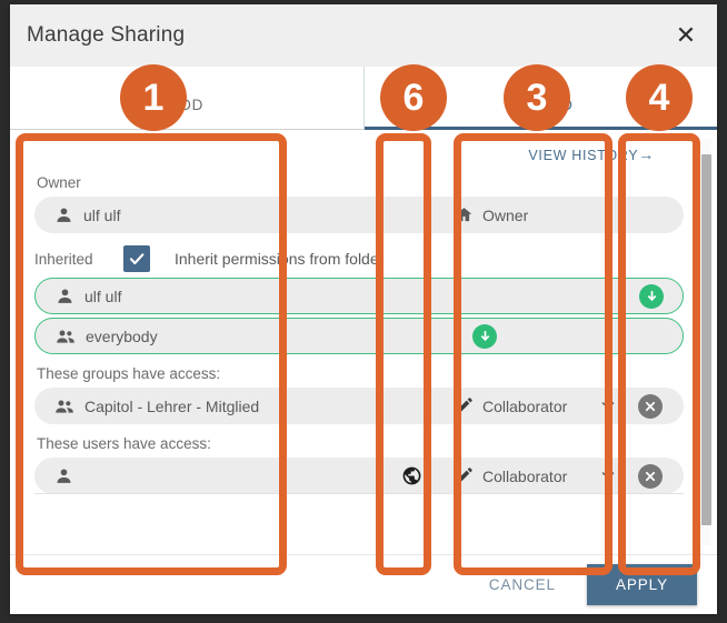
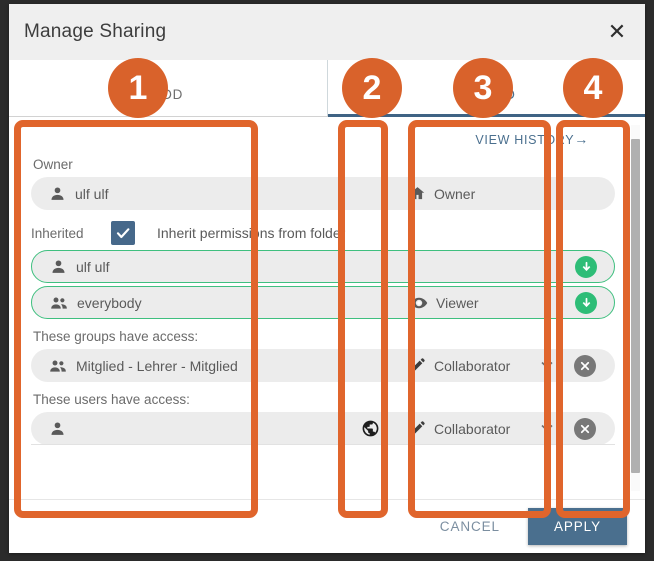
  Manage Sharing
  ✕
  VIEW HISTORY→
  Owner
  ulf ulf
  Owner
  Inherited
  Inherit permissions from folder
  ulf ulf
  everybody
+ Viewer
  These groups have access:
- Capitol - Lehrer - Mitglied
+ Mitglied - Lehrer - Mitglied
  Collaborator
  These users have access:
  Collaborator
  CANCEL
  APPLY
  1
- 6
+ 2
  3
  4
